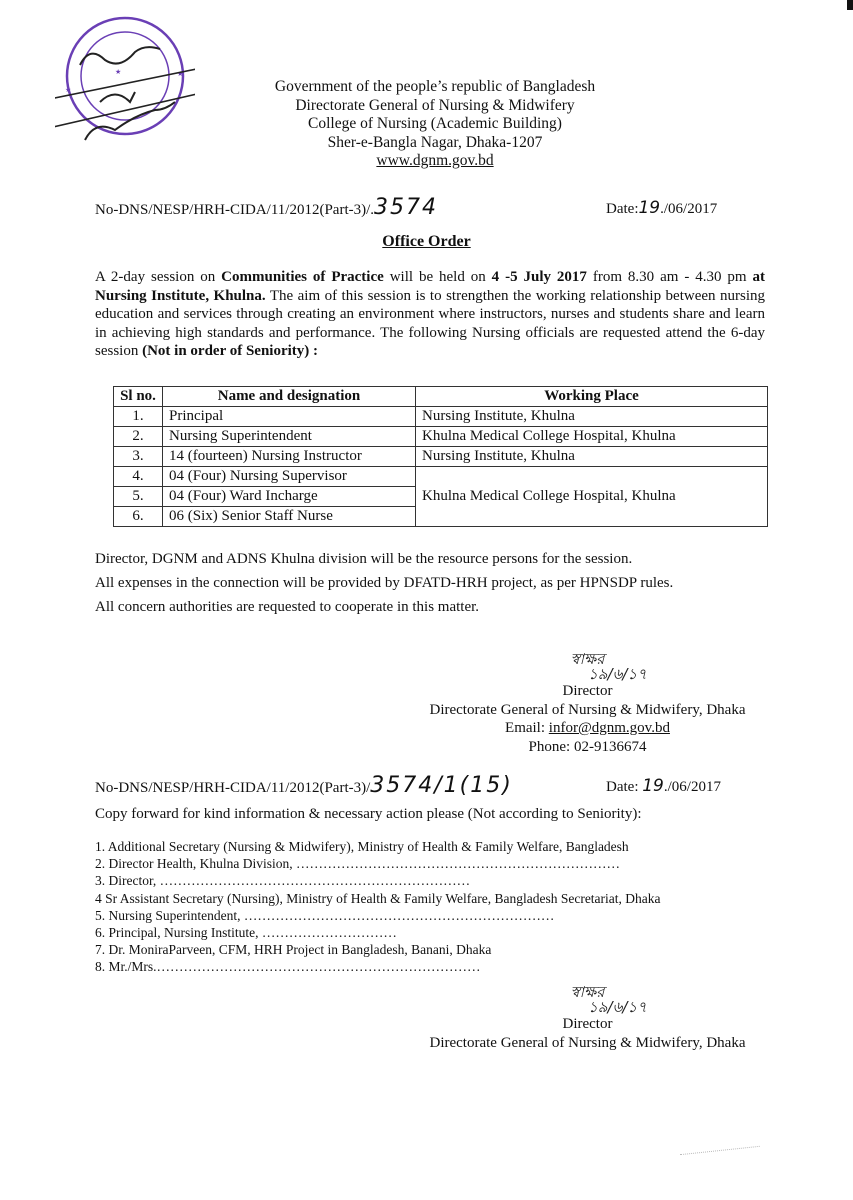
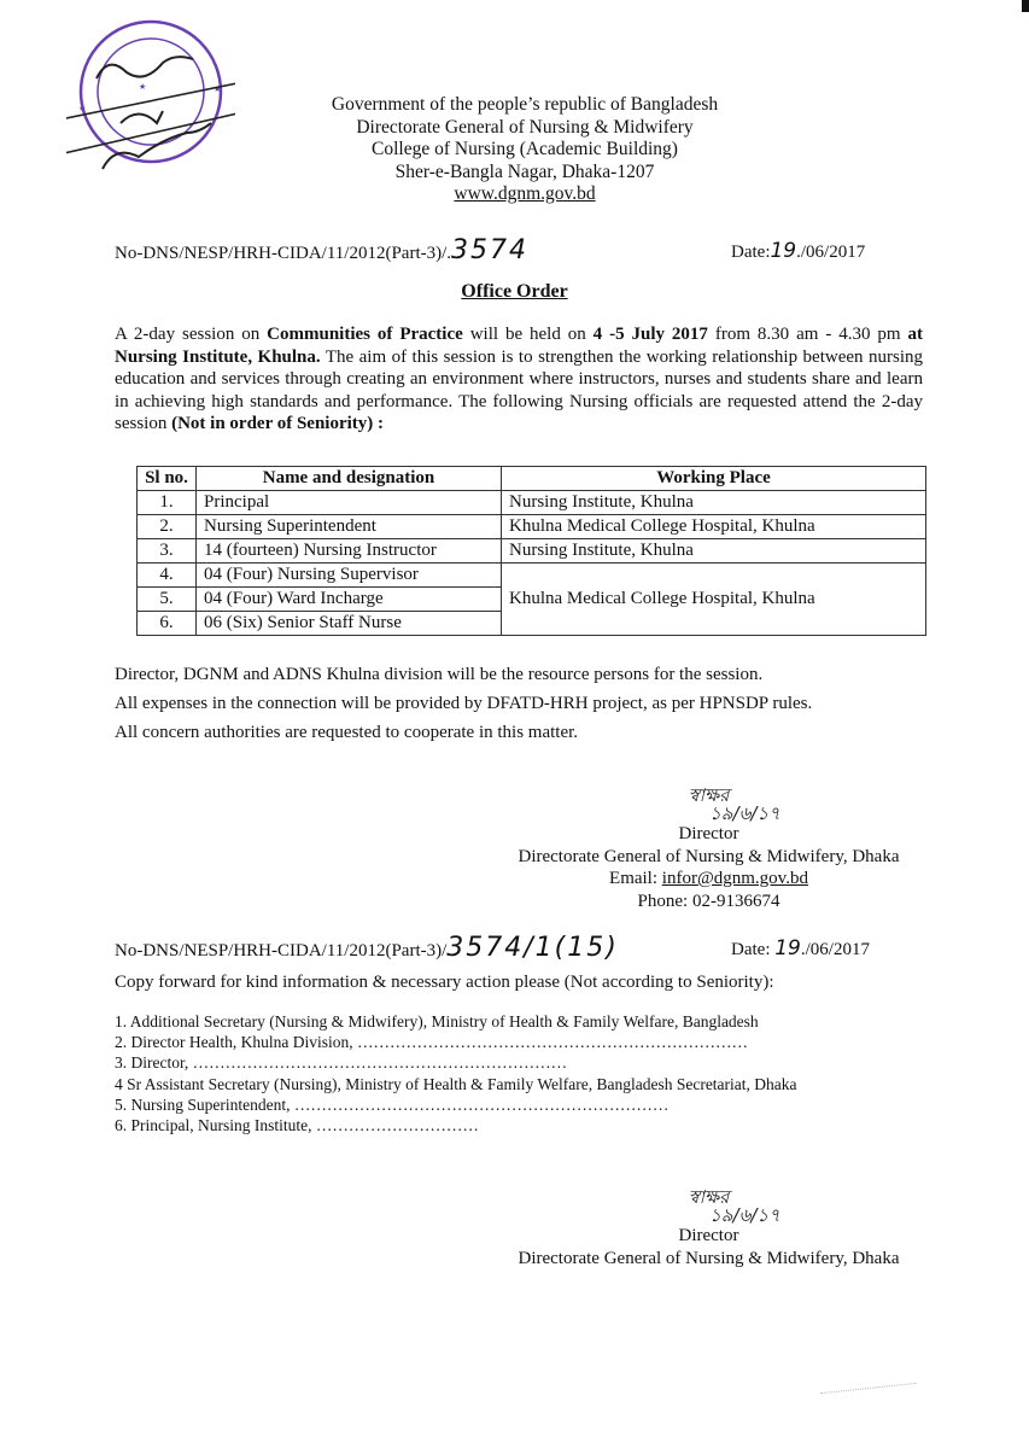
  ★
  ★
  ★
  Government of the people’s republic of Bangladesh
  Directorate General of Nursing & Midwifery
  College of Nursing (Academic Building)
  Sher-e-Bangla Nagar, Dhaka-1207
  www.dgnm.gov.bd
  No-DNS/NESP/HRH-CIDA/11/2012(Part-3)/.3574
  Date:19./06/2017
  Office Order
- A 2-day session on Communities of Practice will be held on 4 -5 July 2017 from 8.30 am - 4.30 pm at Nursing Institute, Khulna. The aim of this session is to strengthen the working relationship between nursing education and services through creating an environment where instructors, nurses and students share and learn in achieving high standards and performance. The following Nursing officials are requested attend the 6-day session (Not in order of Seniority) :
+ A 2-day session on Communities of Practice will be held on 4 -5 July 2017 from 8.30 am - 4.30 pm at Nursing Institute, Khulna. The aim of this session is to strengthen the working relationship between nursing education and services through creating an environment where instructors, nurses and students share and learn in achieving high standards and performance. The following Nursing officials are requested attend the 2-day session (Not in order of Seniority) :
  Sl no.	Name and designation	Working Place
  1.	Principal	Nursing Institute, Khulna
  2.	Nursing Superintendent	Khulna Medical College Hospital, Khulna
  3.	14 (fourteen) Nursing Instructor	Nursing Institute, Khulna
  4.	04 (Four) Nursing Supervisor	Khulna Medical College Hospital, Khulna
  5.	04 (Four) Ward Incharge
  6.	06 (Six) Senior Staff Nurse
  Director, DGNM and ADNS Khulna division will be the resource persons for the session.
  All expenses in the connection will be provided by DFATD-HRH project, as per HPNSDP rules.
  All concern authorities are requested to cooperate in this matter.
  স্বাক্ষর
  ১৯/৬/১৭
  Director
  Directorate General of Nursing & Midwifery, Dhaka
  Email: infor@dgnm.gov.bd
  Phone: 02-9136674
  No-DNS/NESP/HRH-CIDA/11/2012(Part-3)/3574/1(15)
  Date: 19./06/2017
  Copy forward for kind information & necessary action please (Not according to Seniority):
  1. Additional Secretary (Nursing & Midwifery), Ministry of Health & Family Welfare, Bangladesh
  2. Director Health, Khulna Division, ………………………………………………………………
  3. Director, ……………………………………………………………
  4 Sr Assistant Secretary (Nursing), Ministry of Health & Family Welfare, Bangladesh Secretariat, Dhaka
  5. Nursing Superintendent, ……………………………………………………………
  6. Principal, Nursing Institute, …………………………
- 7. Dr. MoniraParveen, CFM, HRH Project in Bangladesh, Banani, Dhaka
- 8. Mr./Mrs.………………………………………………………………
  স্বাক্ষর
  ১৯/৬/১৭
  Director
  Directorate General of Nursing & Midwifery, Dhaka
